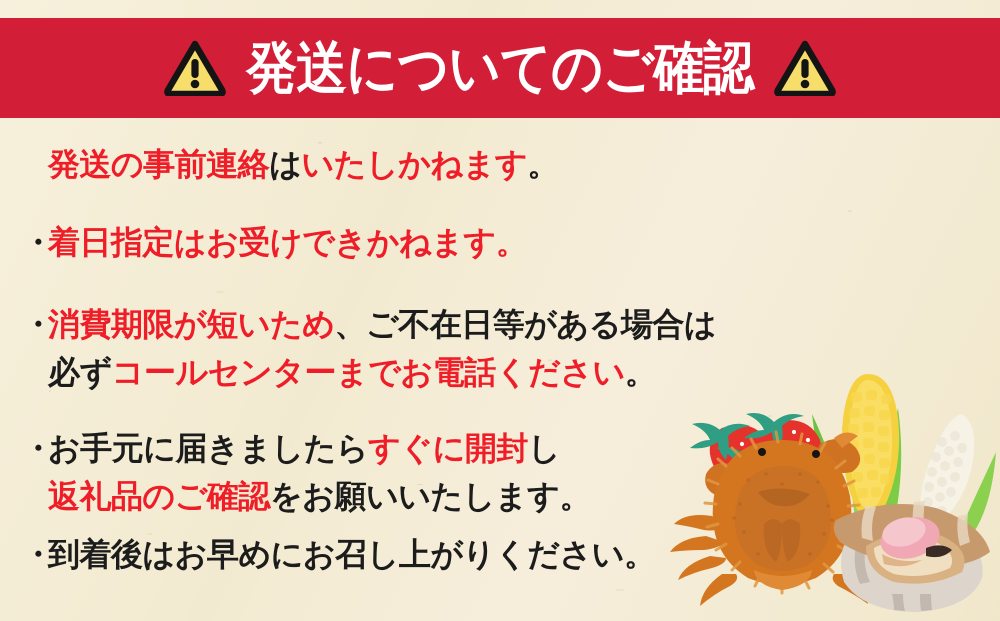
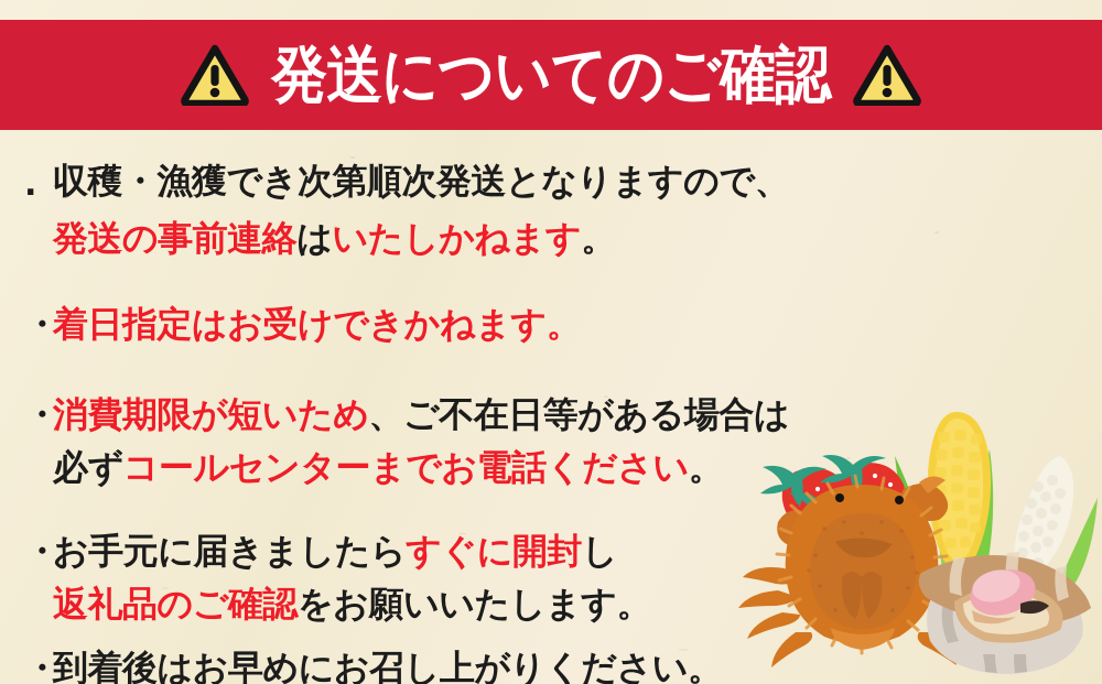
  発送についてのご確認
+ . 収穫・漁獲でき次第順次発送となりますので、
  発送の事前連絡はいたしかねます。
  ・着日指定はお受けできかねます。
  ・消費期限が短いため、ご不在日等がある場合は
  必ずコールセンターまでお電話ください。
  ・お手元に届きましたらすぐに開封し
  返礼品のご確認をお願いいたします。
  ・到着後はお早めにお召し上がりください。
